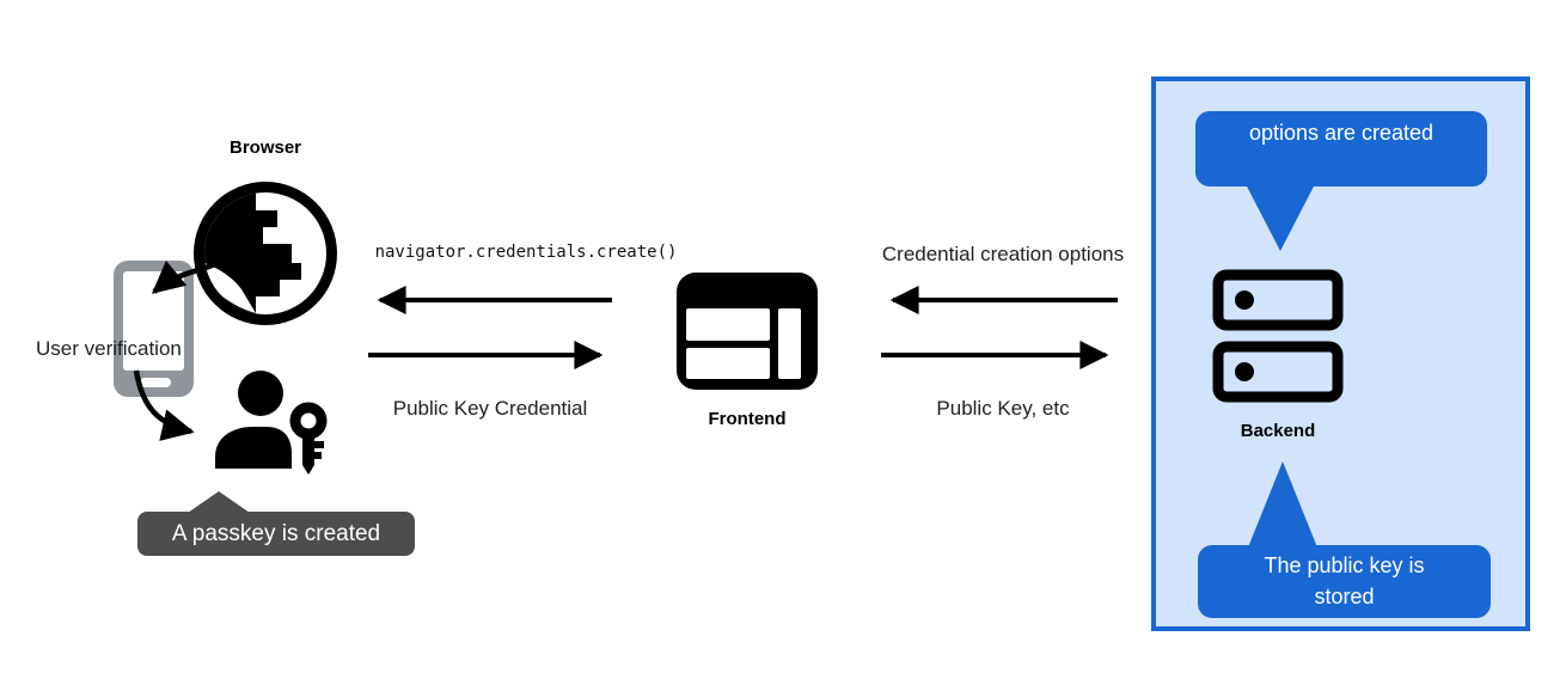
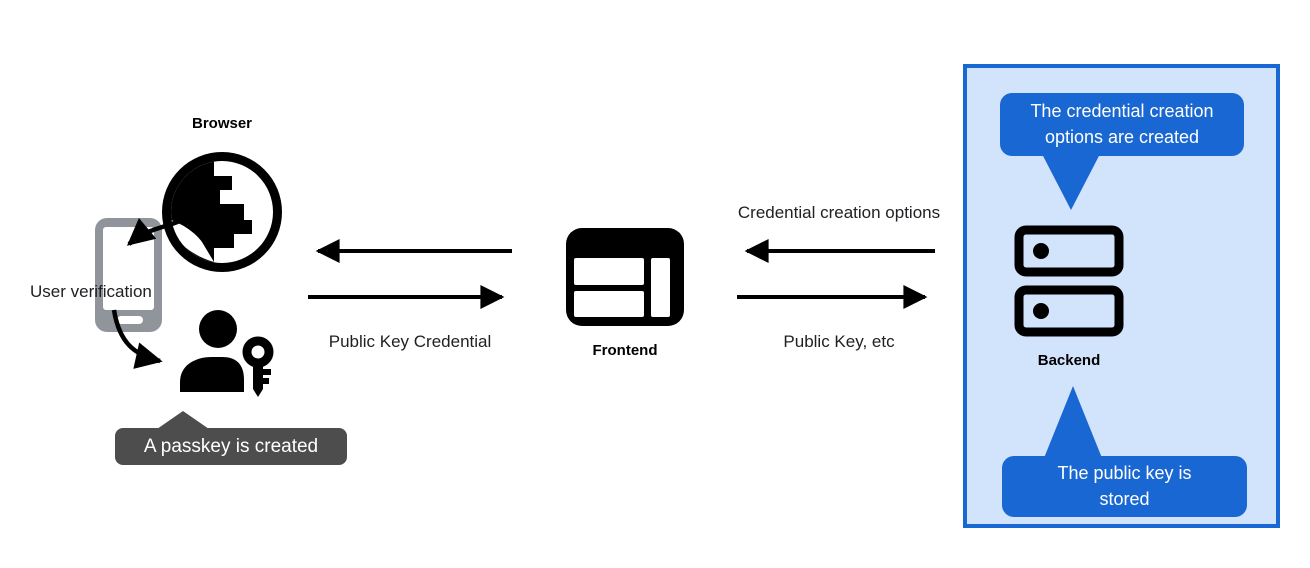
  Browser
  User verification
  A passkey is created
- navigator.credentials.create()
  Public Key Credential
  Frontend
  Credential creation options
  Public Key, etc
+ The credential creation
  options are created
  Backend
  The public key is
  stored
